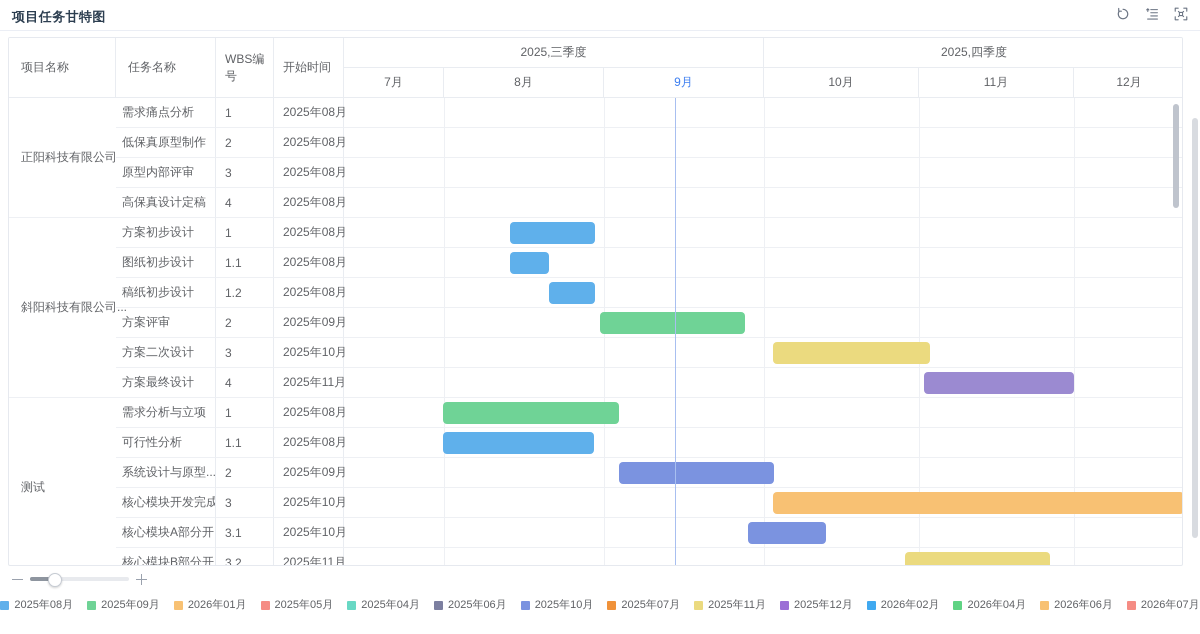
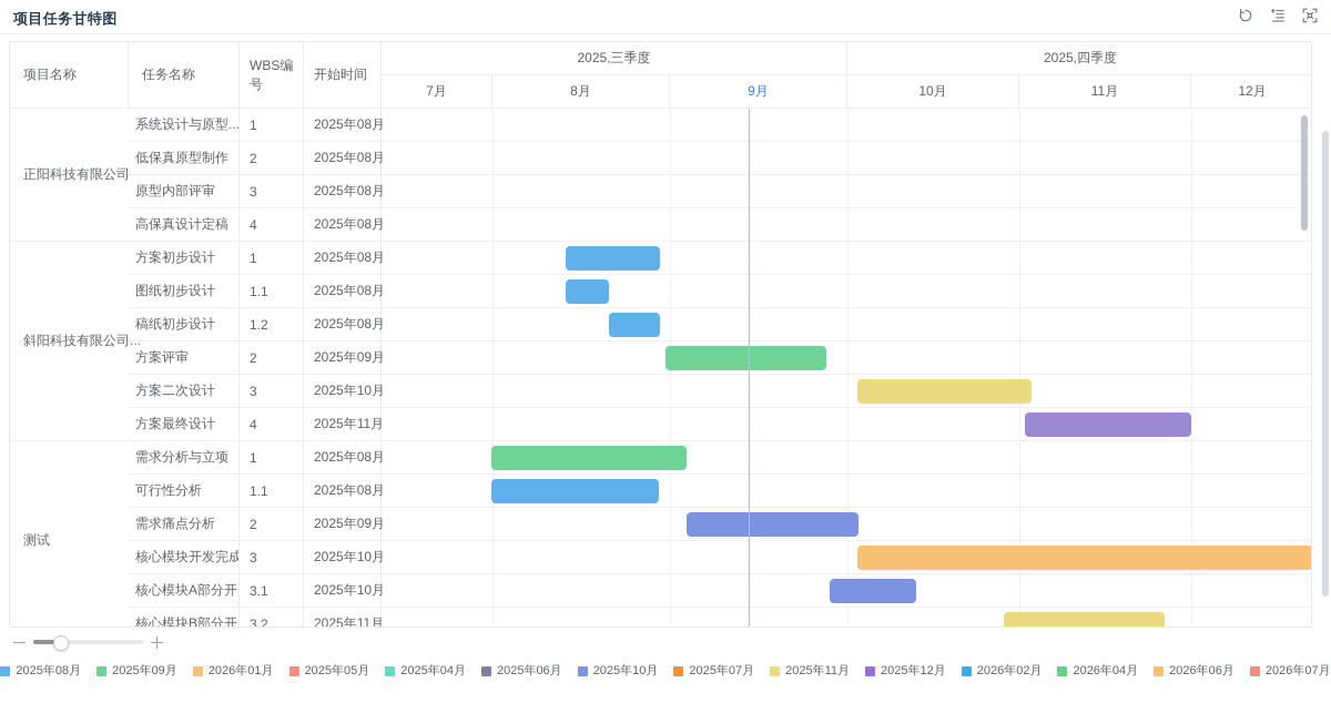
  项目任务甘特图
  项目名称
  任务名称
  WBS编号
  开始时间
  2025,三季度
  2025,四季度
  7月
  8月
  9月
  10月
  11月
  12月
  正阳科技有限公司
  斜阳科技有限公司...
  测试
- 需求痛点分析
+ 系统设计与原型...
  1
  2025年08月
  低保真原型制作
  2
  2025年08月
  原型内部评审
  3
  2025年08月
  高保真设计定稿
  4
  2025年08月
  方案初步设计
  1
  2025年08月
  图纸初步设计
  1.1
  2025年08月
  稿纸初步设计
  1.2
  2025年08月
  方案评审
  2
  2025年09月
  方案二次设计
  3
  2025年10月
  方案最终设计
  4
  2025年11月
  需求分析与立项
  1
  2025年08月
  可行性分析
  1.1
  2025年08月
- 系统设计与原型...
+ 需求痛点分析
  2
  2025年09月
  核心模块开发完成
  3
  2025年10月
  核心模块A部分开.
  3.1
  2025年10月
  核心模块B部分开.
  3.2
  2025年11月
  2025年08月
  2025年09月
  2026年01月
  2025年05月
  2025年04月
  2025年06月
  2025年10月
  2025年07月
  2025年11月
  2025年12月
  2026年02月
  2026年04月
  2026年06月
  2026年07月
